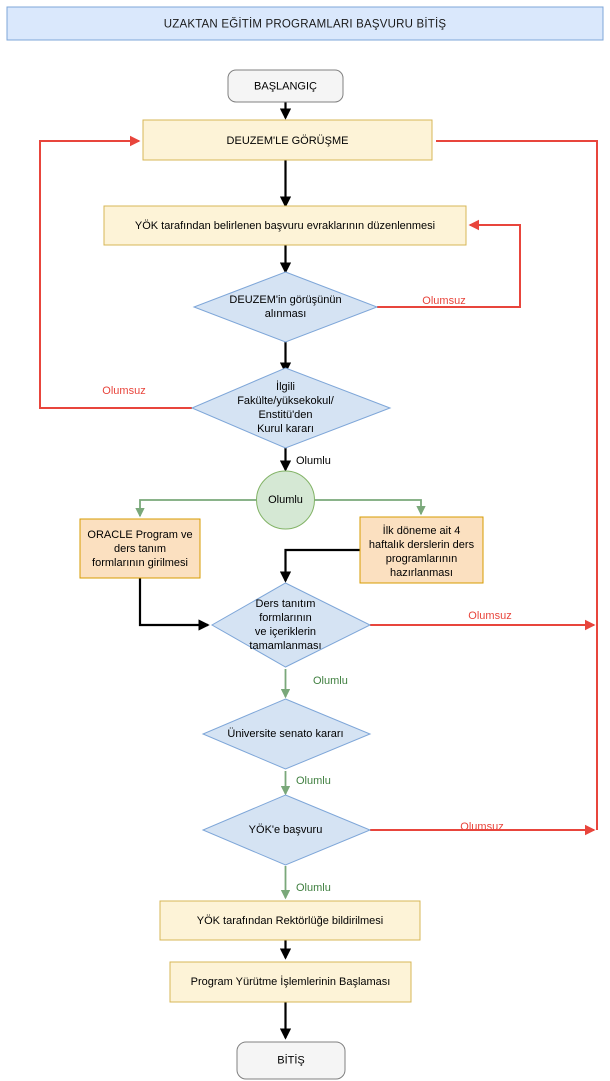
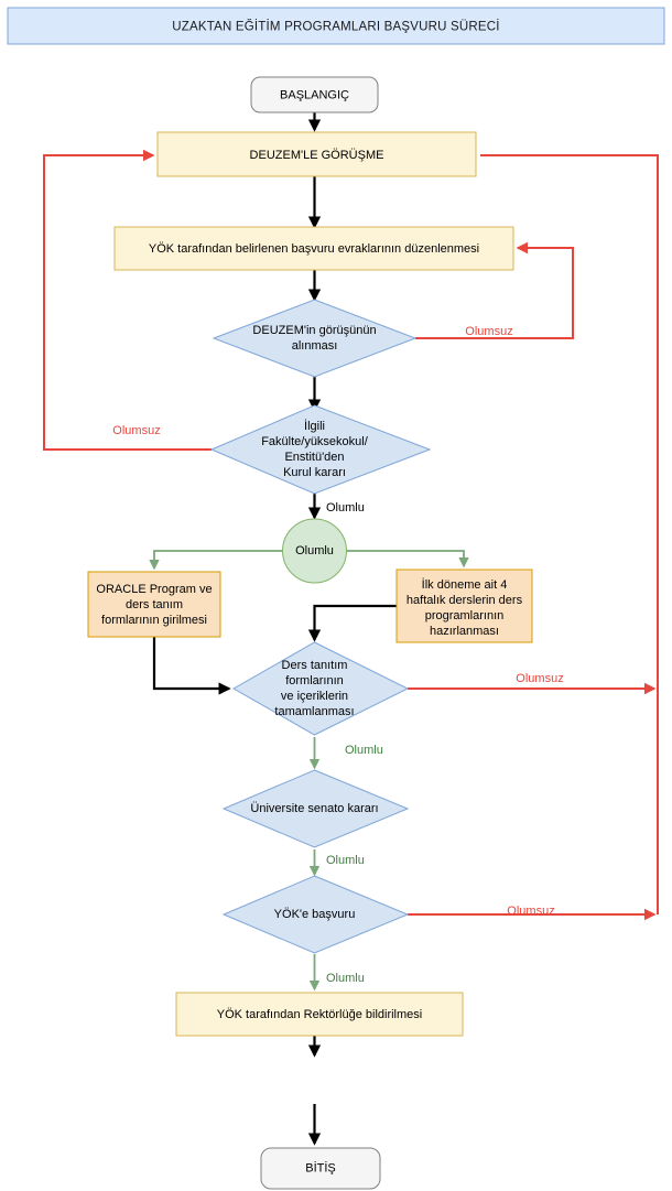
- UZAKTAN EĞİTİM PROGRAMLARI BAŞVURU BİTİŞ
+ UZAKTAN EĞİTİM PROGRAMLARI BAŞVURU SÜRECİ
  BAŞLANGIÇ
  DEUZEM'LE GÖRÜŞME
  YÖK tarafından belirlenen başvuru evraklarının düzenlenmesi
  DEUZEM'in görüşünün
  alınması
  İlgili
  Fakülte/yüksekokul/
  Enstitü'den
  Kurul kararı
  Olumlu
  ORACLE Program ve
  ders tanım
  formlarının girilmesi
  İlk döneme ait 4
  haftalık derslerin ders
  programlarının
  hazırlanması
  Ders tanıtım
  formlarının
  ve içeriklerin
  tamamlanması
  Üniversite senato kararı
  YÖK'e başvuru
  YÖK tarafından Rektörlüğe bildirilmesi
- Program Yürütme İşlemlerinin Başlaması
  BİTİŞ
  Olumsuz
  Olumsuz
  Olumlu
  Olumsuz
  Olumlu
  Olumlu
  Olumsuz
  Olumlu
